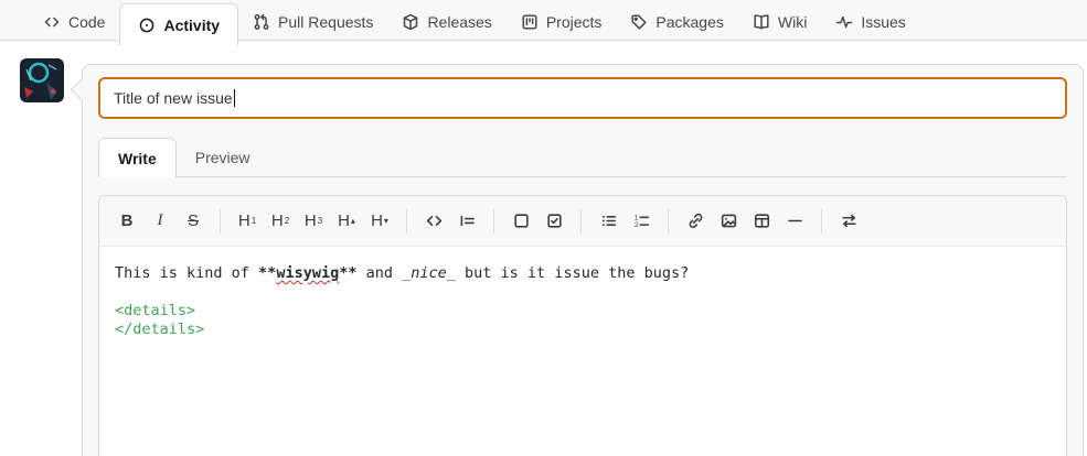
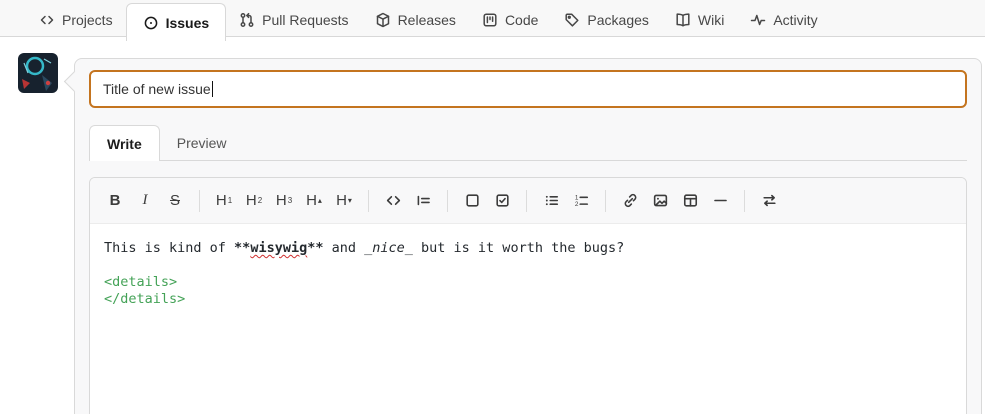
- Code
+ Projects
- Activity
+ Issues
  Pull Requests
  Releases
- Projects
+ Code
  Packages
  Wiki
- Issues
+ Activity
  Title of new issue
  Write
  Preview
  B
  I
  S
  H
  1
  H
  2
  H
  3
  H
  ▴
  H
  ▾
- This is kind of **wisywig** and _nice_ but is it issue the bugs?
+ This is kind of **wisywig** and _nice_ but is it worth the bugs?
  <details>
  </details>
